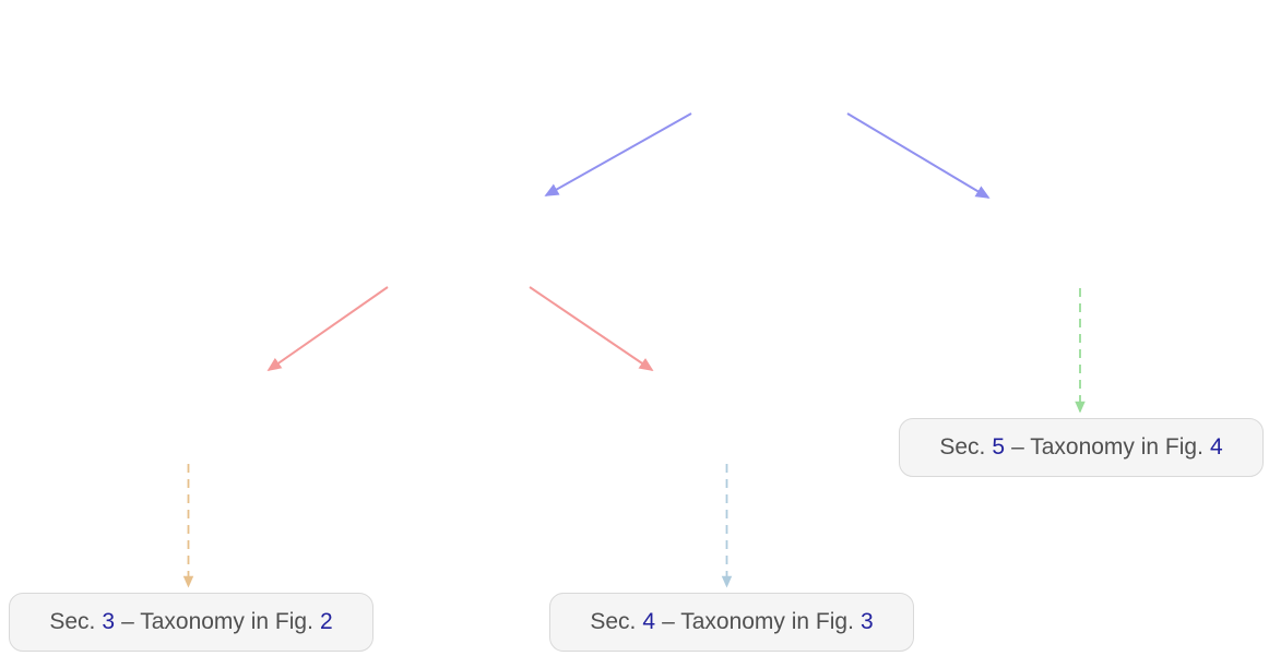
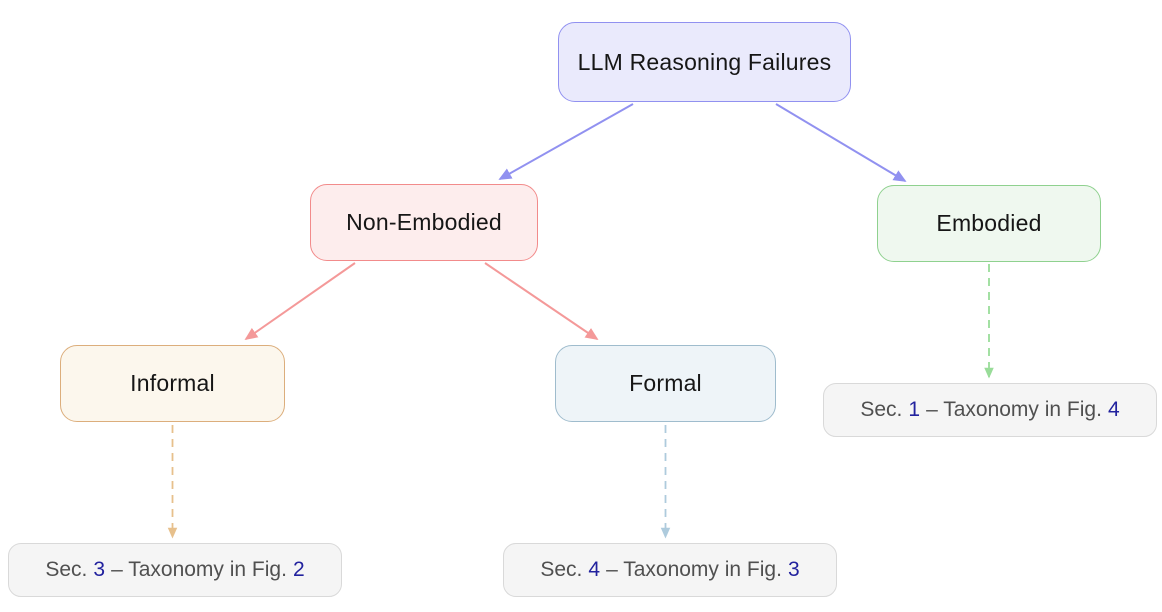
+ LLM Reasoning Failures
+ Non-Embodied
+ Embodied
+ Informal
+ Formal
  Sec.
  3
  – Taxonomy in Fig.
  2
  Sec.
  4
  – Taxonomy in Fig.
  3
  Sec.
- 5
+ 1
  – Taxonomy in Fig.
  4
